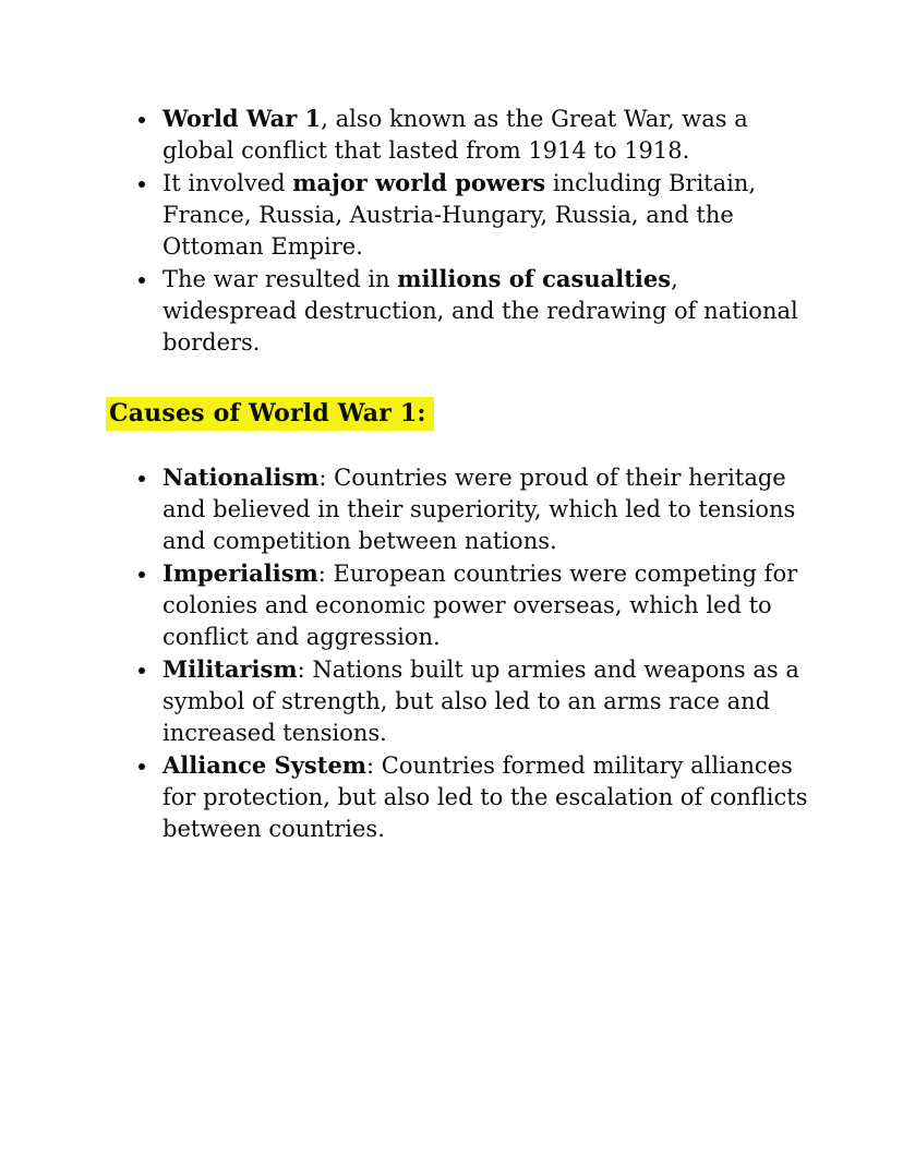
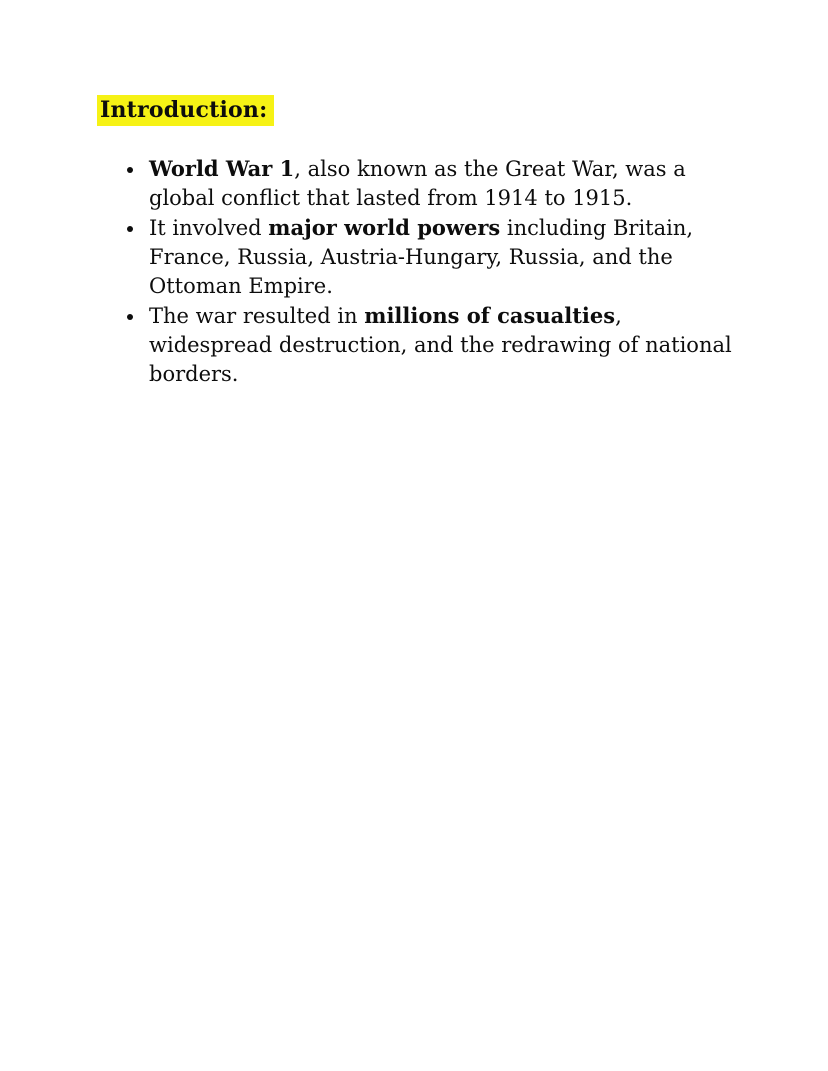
+ Introduction:
- World War 1, also known as the Great War, was a global conflict that lasted from 1914 to 1918.
+ World War 1, also known as the Great War, was a global conflict that lasted from 1914 to 1915.
  It involved major world powers including Britain, France, Russia, Austria-Hungary, Russia, and the Ottoman Empire.
  The war resulted in millions of casualties, widespread destruction, and the redrawing of national borders.
- Causes of World War 1:
- Nationalism: Countries were proud of their heritage and believed in their superiority, which led to tensions and competition between nations.
- Imperialism: European countries were competing for colonies and economic power overseas, which led to conflict and aggression.
- Militarism: Nations built up armies and weapons as a symbol of strength, but also led to an arms race and increased tensions.
- Alliance System: Countries formed military alliances for protection, but also led to the escalation of conflicts between countries.
